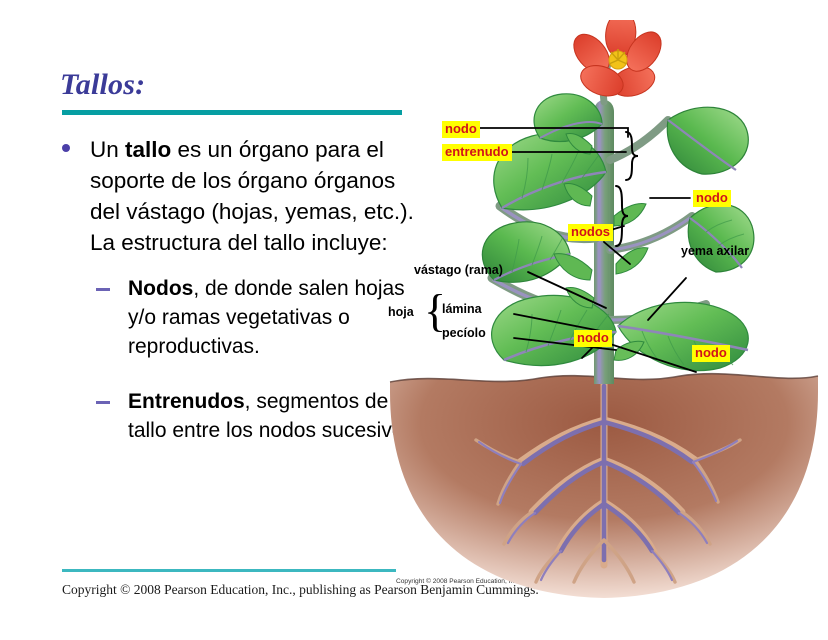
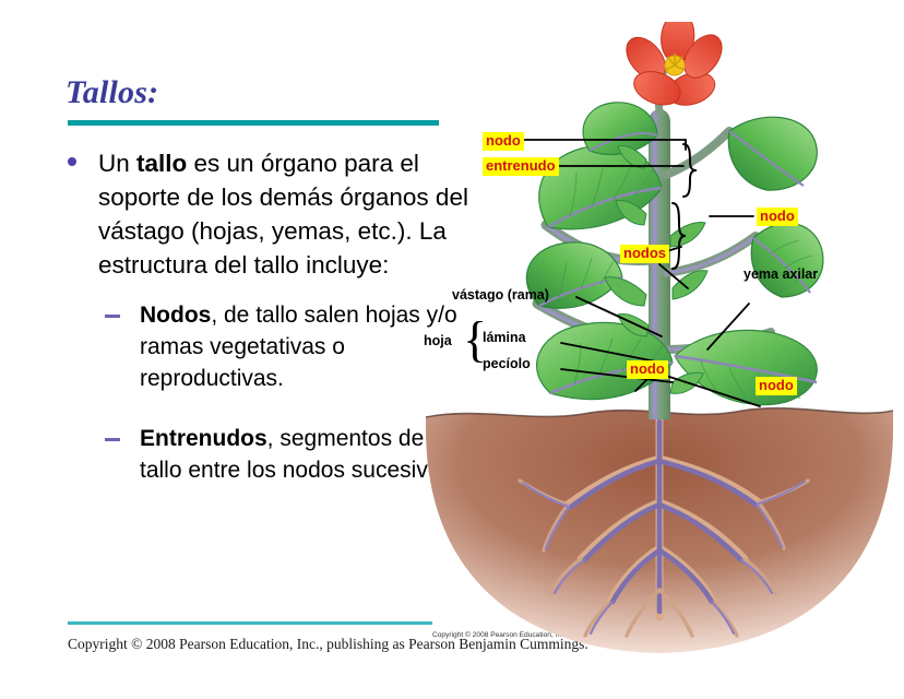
  Tallos:
- Un tallo es un órgano para el soporte de los órgano órganos del vástago (hojas, yemas, etc.). La estructura del tallo incluye:
+ Un tallo es un órgano para el soporte de los demás órganos del vástago (hojas, yemas, etc.). La estructura del tallo incluye:
- Nodos, de donde salen hojas y/o ramas vegetativas o reproductivas.
+ Nodos, de tallo salen hojas y/o ramas vegetativas o reproductivas.
  Entrenudos, segmentos de tallo entre los nodos sucesiv
  Copyright © 2008 Pearson Education, Inc., publishing as Pearson Benjamin Cummings
  nodo
  entrenudo
  nodo
  nodos
  vástago (rama)
  yema axilar
  hoja
  {
  lámina
  pecíolo
  nodo
  nodo
